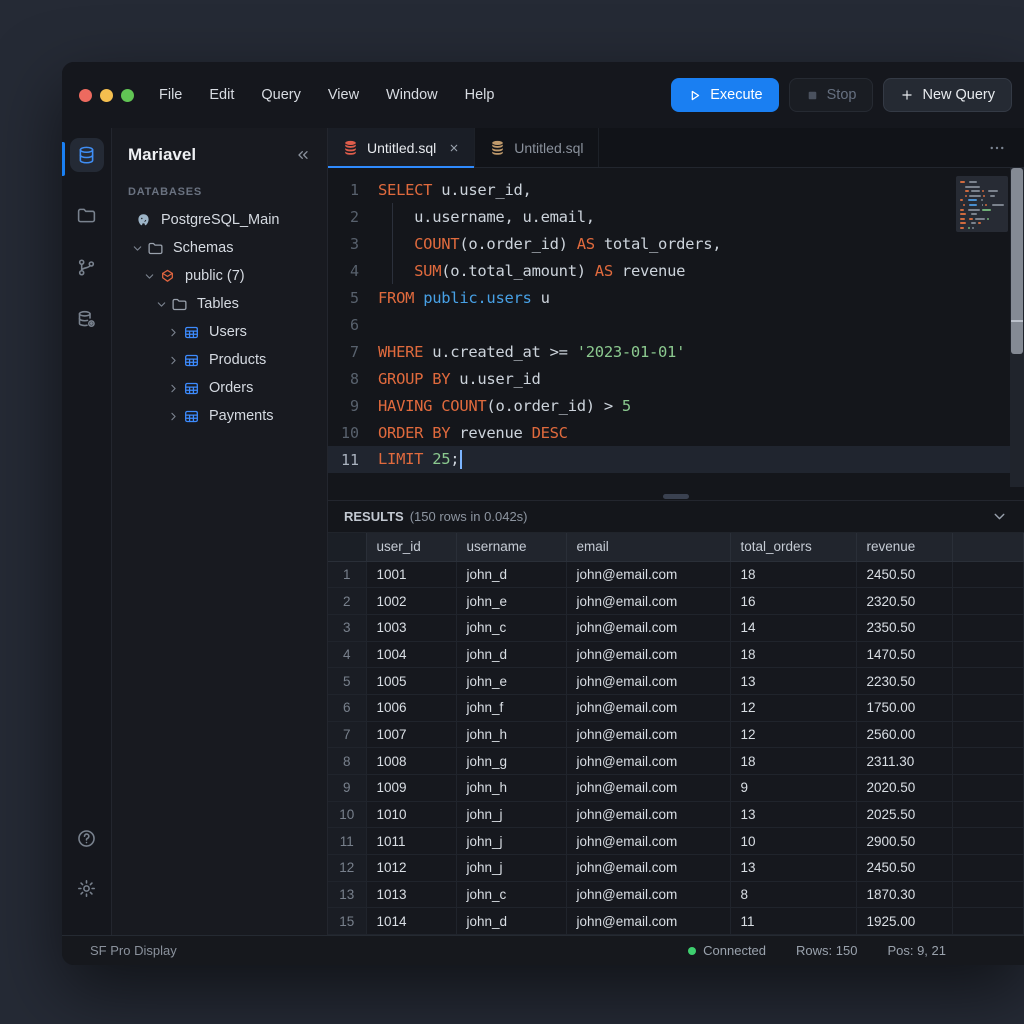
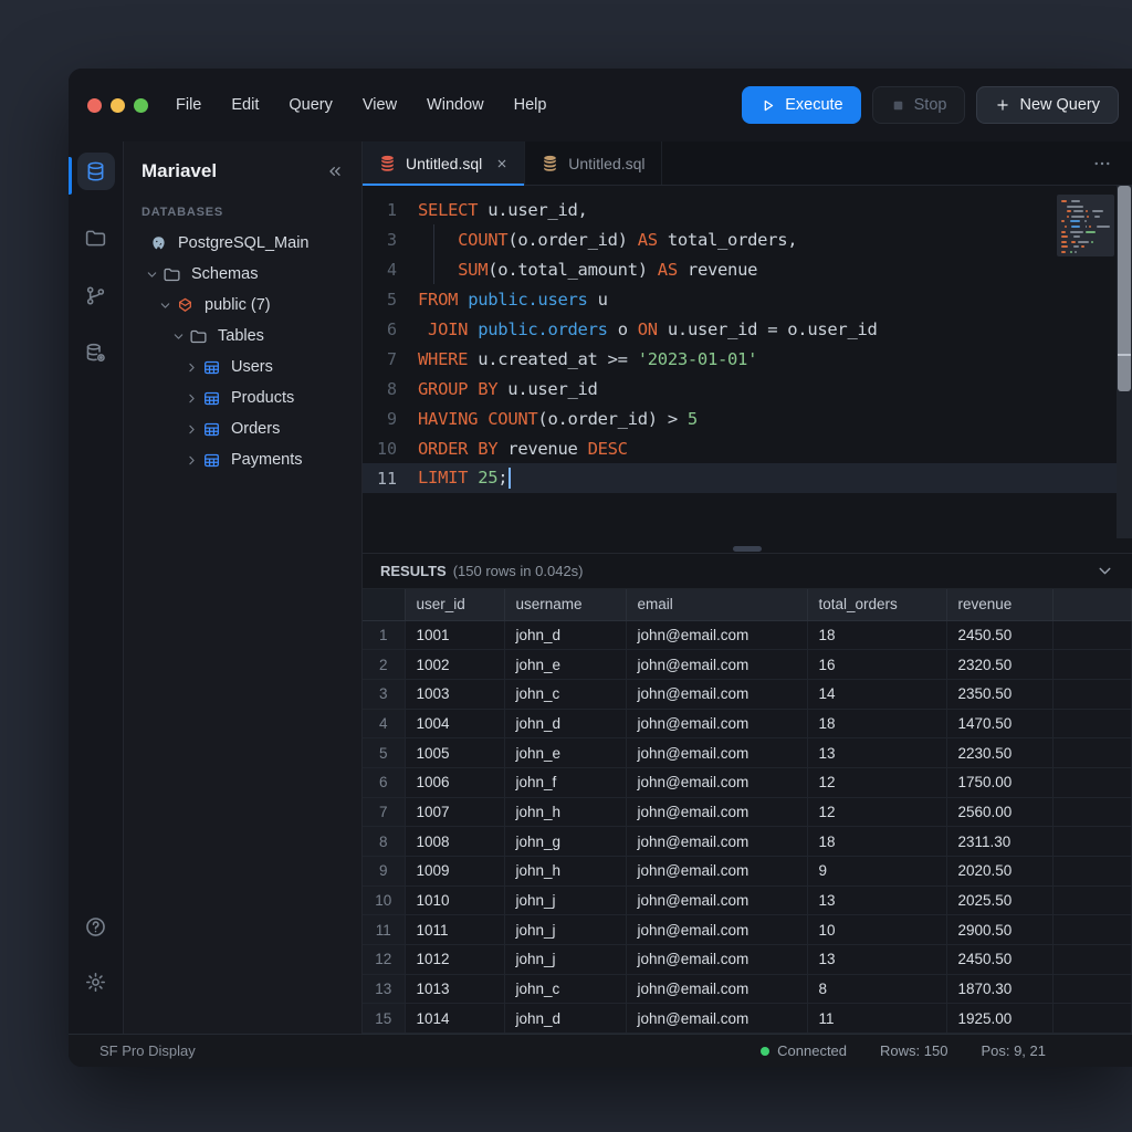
  File
  Edit
  Query
  View
  Window
  Help
  Execute
  Stop
  New Query
  Mariavel
  DATABASES
  PostgreSQL_Main
  Schemas
  public (7)
  Tables
  Users
  Products
  Orders
  Payments
  Untitled.sql
  Untitled.sql
  1
  SELECT u.user_id,
- 2
- u.username, u.email,
  3
  COUNT(o.order_id) AS total_orders,
  4
  SUM(o.total_amount) AS revenue
  5
  FROM public.users u
  6
+ JOIN public.orders o ON u.user_id = o.user_id
  7
  WHERE u.created_at >= '2023-01-01'
  8
  GROUP BY u.user_id
  9
  HAVING COUNT(o.order_id) > 5
  10
  ORDER BY revenue DESC
  11
  LIMIT 25;
  RESULTS
  (150 rows in 0.042s)
  	user_id	username	email	total_orders	revenue
  1	1001	john_d	john@email.com	18	2450.50
  2	1002	john_e	john@email.com	16	2320.50
  3	1003	john_c	john@email.com	14	2350.50
  4	1004	john_d	john@email.com	18	1470.50
  5	1005	john_e	john@email.com	13	2230.50
  6	1006	john_f	john@email.com	12	1750.00
  7	1007	john_h	john@email.com	12	2560.00
  8	1008	john_g	john@email.com	18	2311.30
  9	1009	john_h	john@email.com	9	2020.50
  10	1010	john_j	john@email.com	13	2025.50
  11	1011	john_j	john@email.com	10	2900.50
  12	1012	john_j	john@email.com	13	2450.50
  13	1013	john_c	john@email.com	8	1870.30
  15	1014	john_d	john@email.com	11	1925.00
  SF Pro Display
  Connected
  Rows: 150
  Pos: 9, 21
